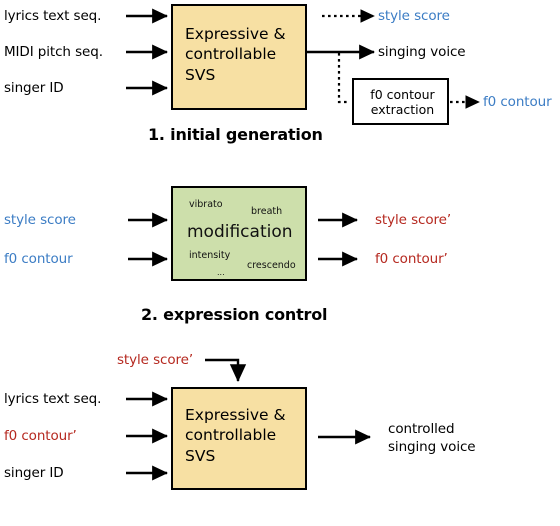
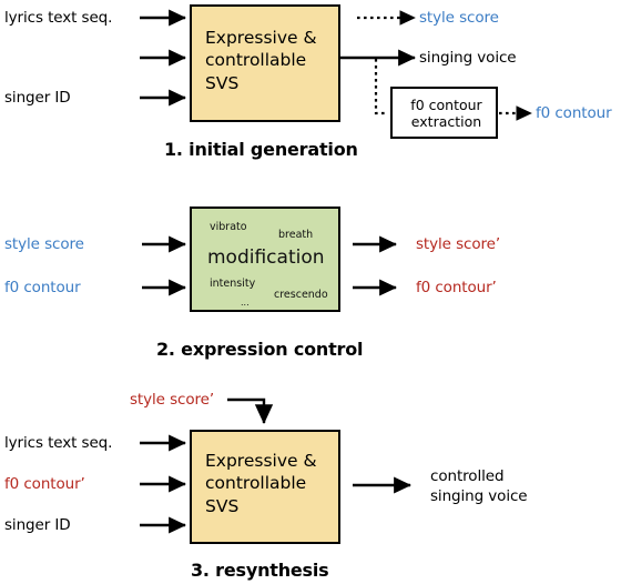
  lyrics text seq.
- MIDI pitch seq.
  singer ID
  Expressive &
  controllable
  SVS
  style score
  singing voice
  f0 contour
  extraction
  f0 contour
  1. initial generation
  style score
  f0 contour
  vibrato
  breath
  modification
  intensity
  crescendo
  ...
  style score’
  f0 contour’
  2. expression control
  style score’
  lyrics text seq.
  f0 contour’
  singer ID
  Expressive &
  controllable
  SVS
  controlled
  singing voice
+ 3. resynthesis
